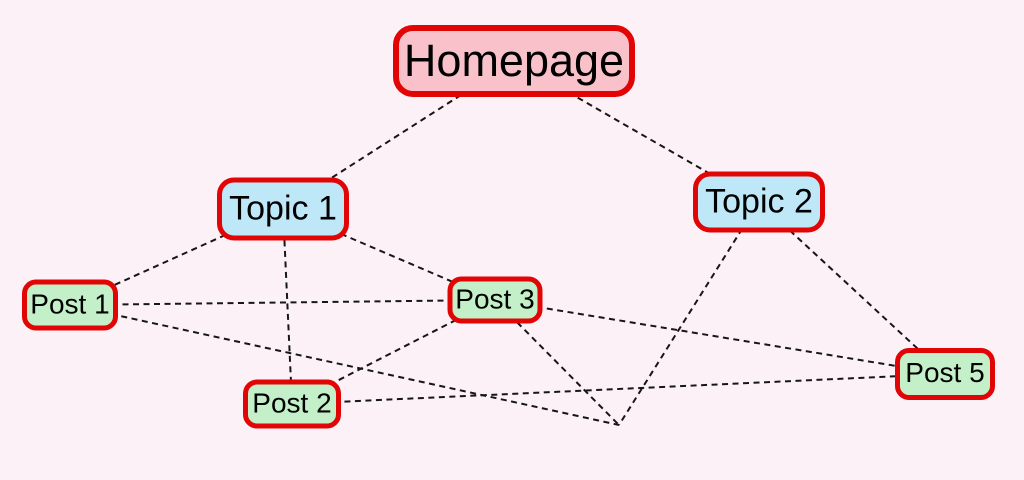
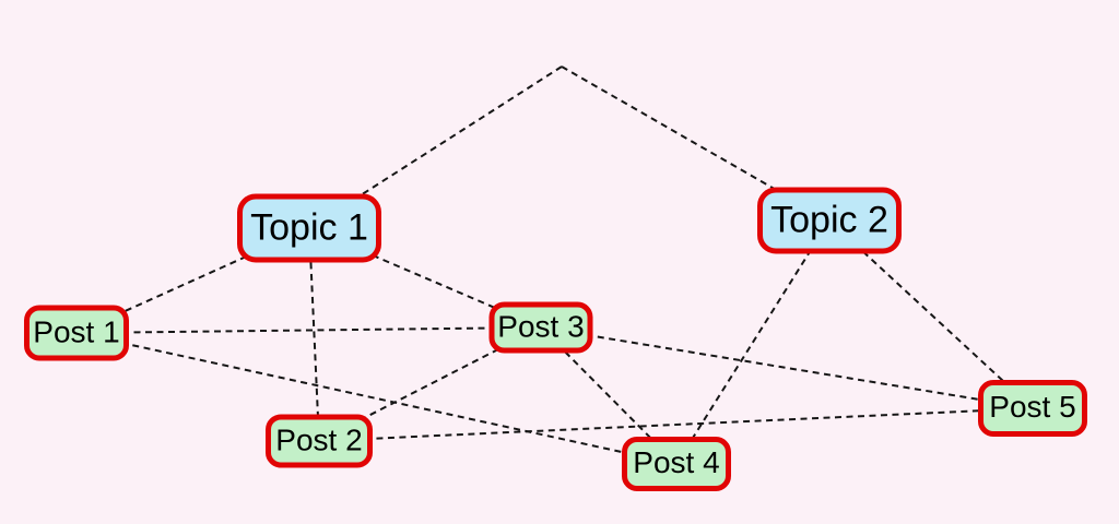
- Homepage
  Topic 1
  Topic 2
  Post 1
  Post 2
  Post 3
+ Post 4
  Post 5
